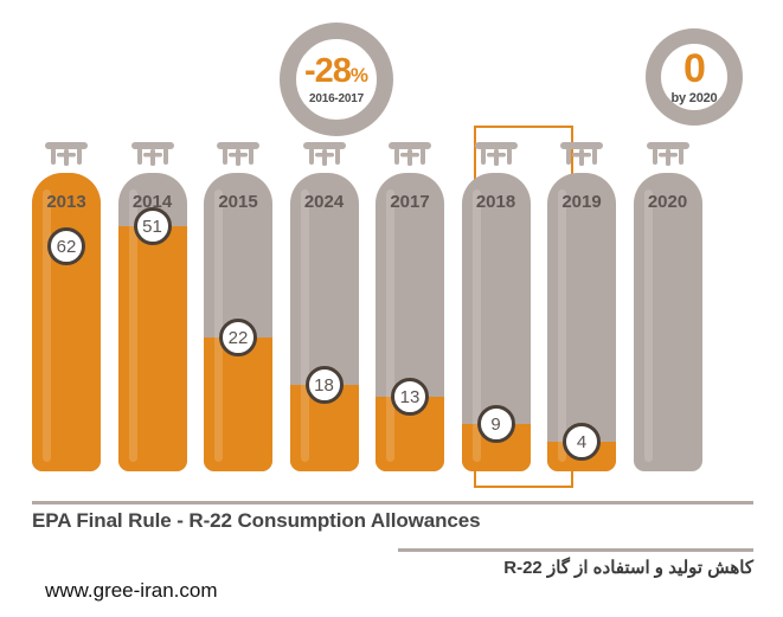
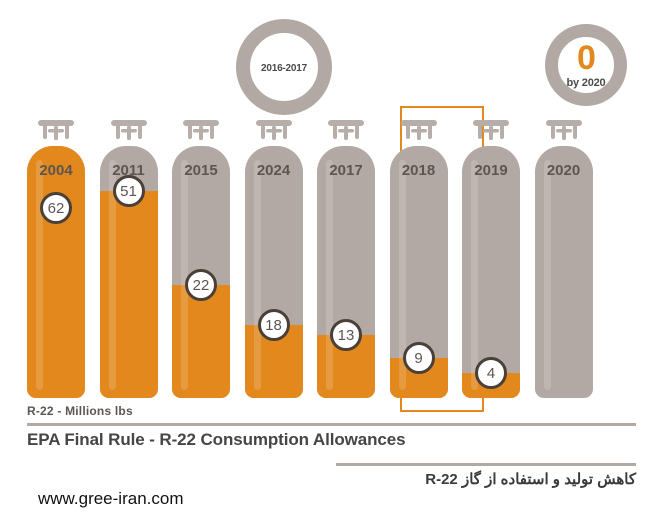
- -28%
  2016-2017
  0
  by 2020
- 2013
+ 2004
  62
- 2014
+ 2011
  51
  2015
  22
  2024
  18
  2017
  13
  2018
  9
  2019
  4
  2020
+ R-22 - Millions lbs
  EPA Final Rule - R-22 Consumption Allowances
  کاهش تولید و استفاده از گاز R-22
  www.gree-iran.com
